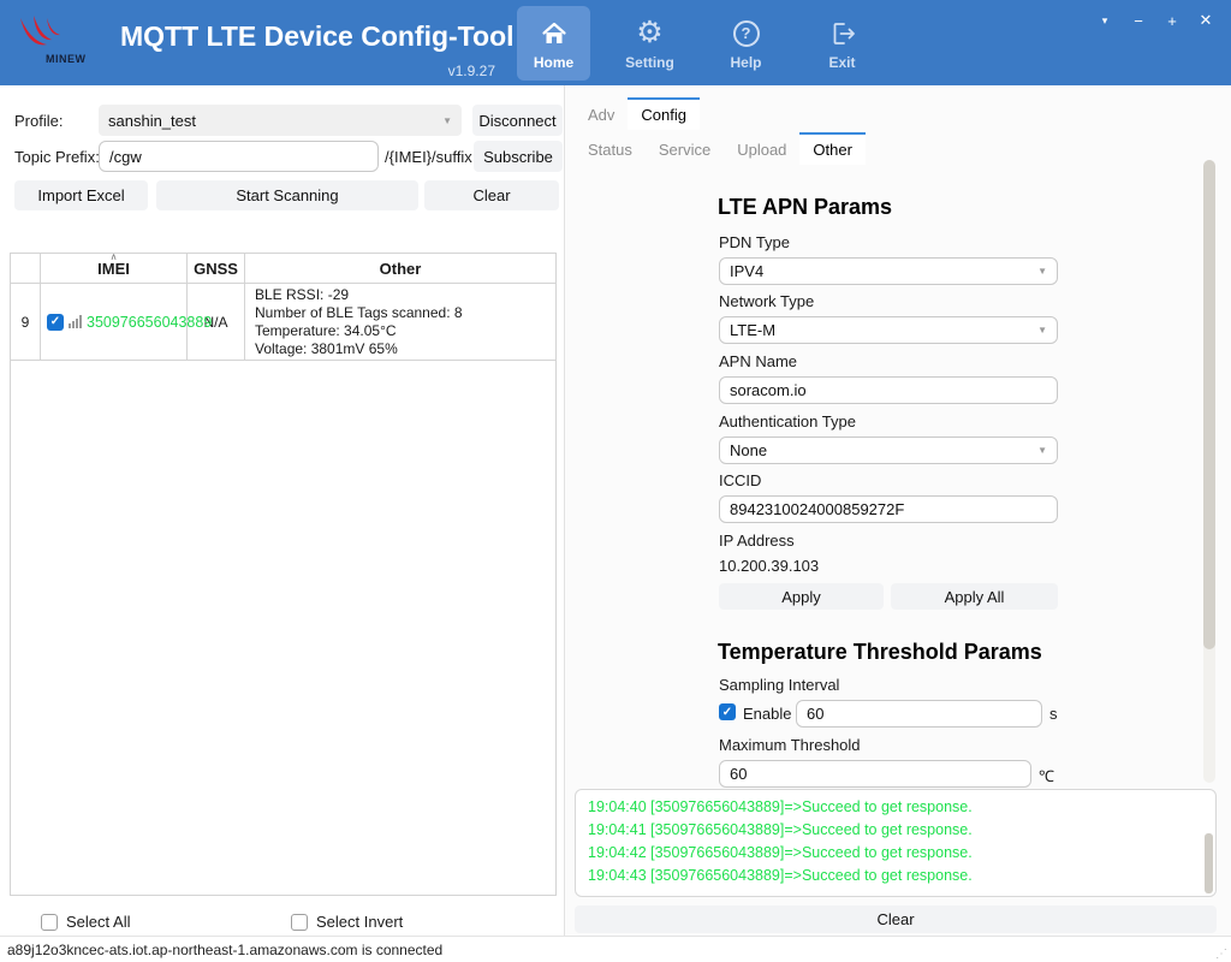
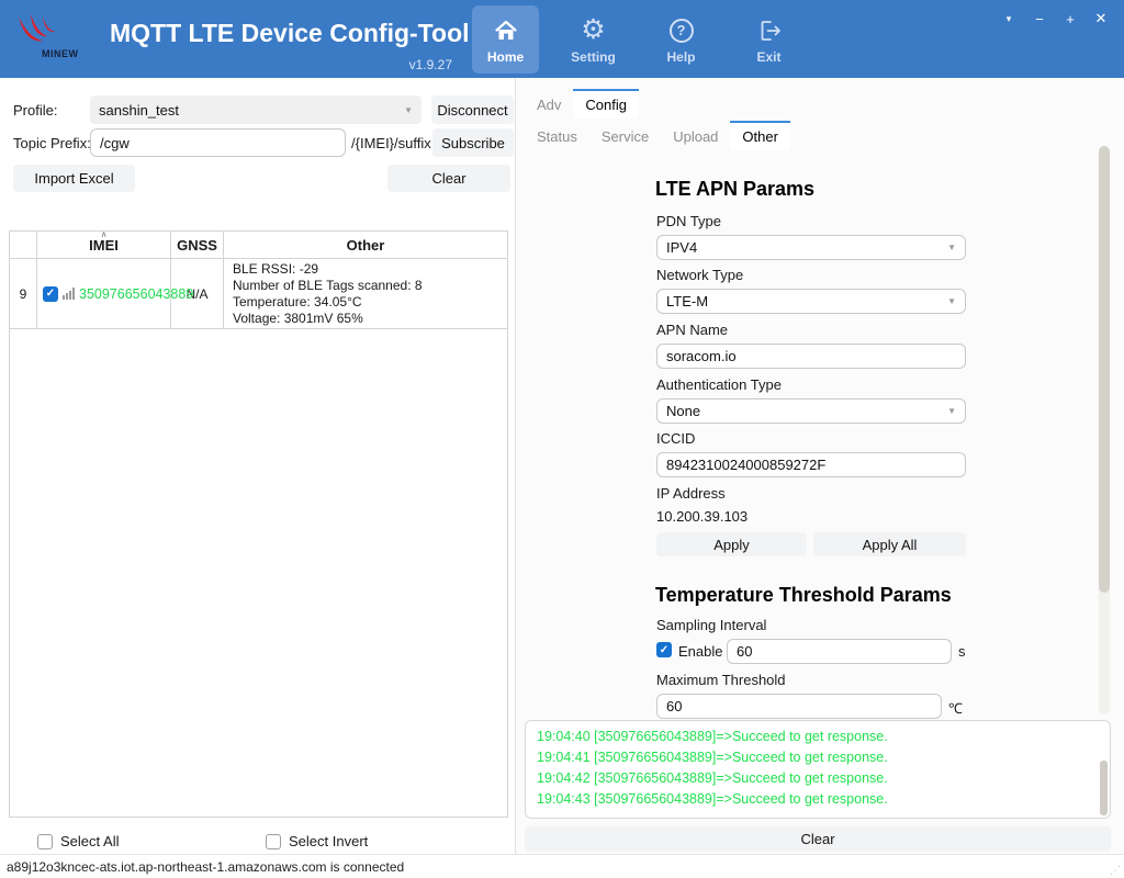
  MINEW
  MQTT LTE Device Config-Tool
  v1.9.27
  Home
  ⚙
  Setting
  ?
  Help
  Exit
  ▾
  −
  +
  ✕
  Profile:
  sanshin_test
  ▼
  Disconnect
  Topic Prefix:
  /cgw
  /{IMEI}/suffix
  Subscribe
  Import Excel
- Start Scanning
  Clear
  ∧
  IMEI
  GNSS
  Other
  9
  ✓
  350976656043889
  N/A
  BLE RSSI: -29
  Number of BLE Tags scanned: 8
  Temperature: 34.05°C
  Voltage: 3801mV 65%
  Select All
  Select Invert
  Adv
  Config
  Status
  Service
  Upload
  Other
  LTE APN Params
  PDN Type
  IPV4
  ▼
  Network Type
  LTE-M
  ▼
  APN Name
  soracom.io
  Authentication Type
  None
  ▼
  ICCID
  8942310024000859272F
  IP Address
  10.200.39.103
  Apply
  Apply All
  Temperature Threshold Params
  Sampling Interval
  ✓
  Enable
  60
  s
  Maximum Threshold
  60
  ℃
  19:04:40 [350976656043889]=>Succeed to get response.
  19:04:41 [350976656043889]=>Succeed to get response.
  19:04:42 [350976656043889]=>Succeed to get response.
  19:04:43 [350976656043889]=>Succeed to get response.
  Clear
  a89j12o3kncec-ats.iot.ap-northeast-1.amazonaws.com is connected
  ⋰
